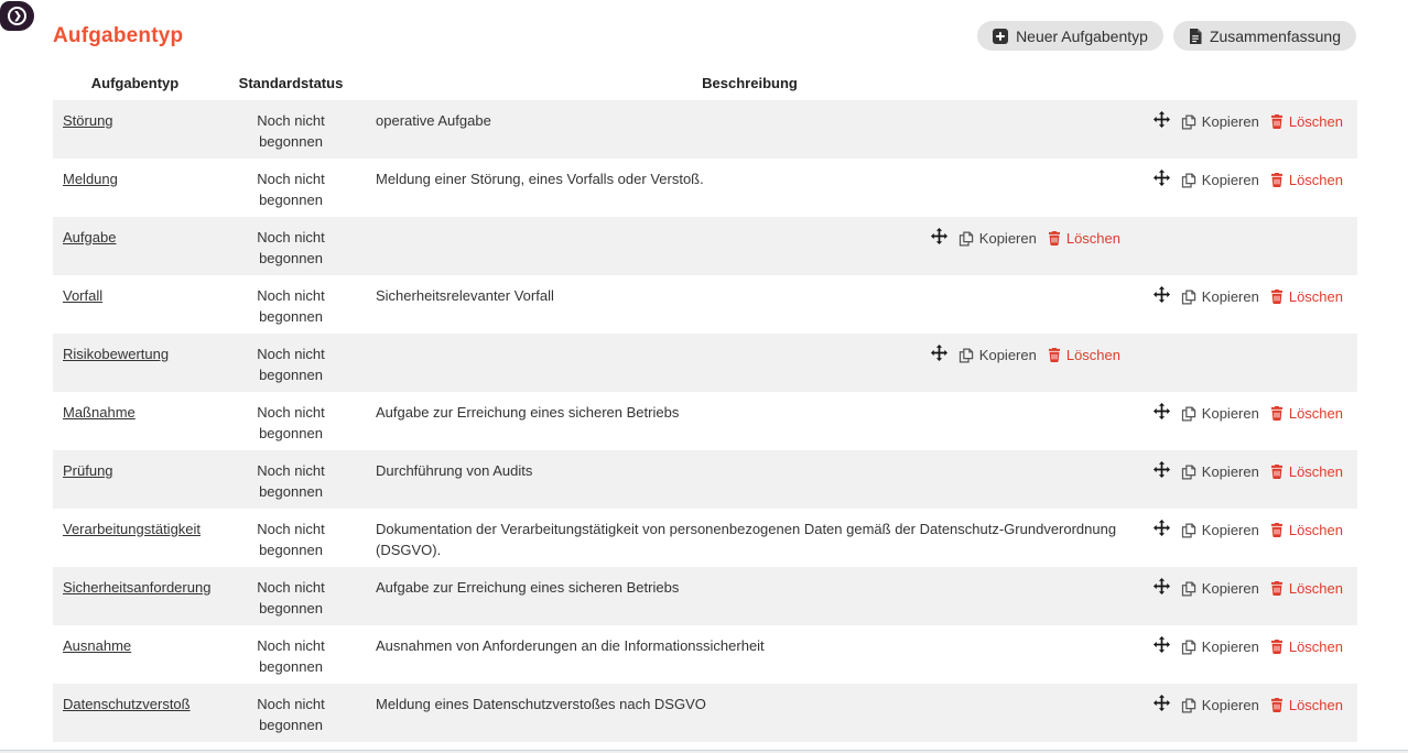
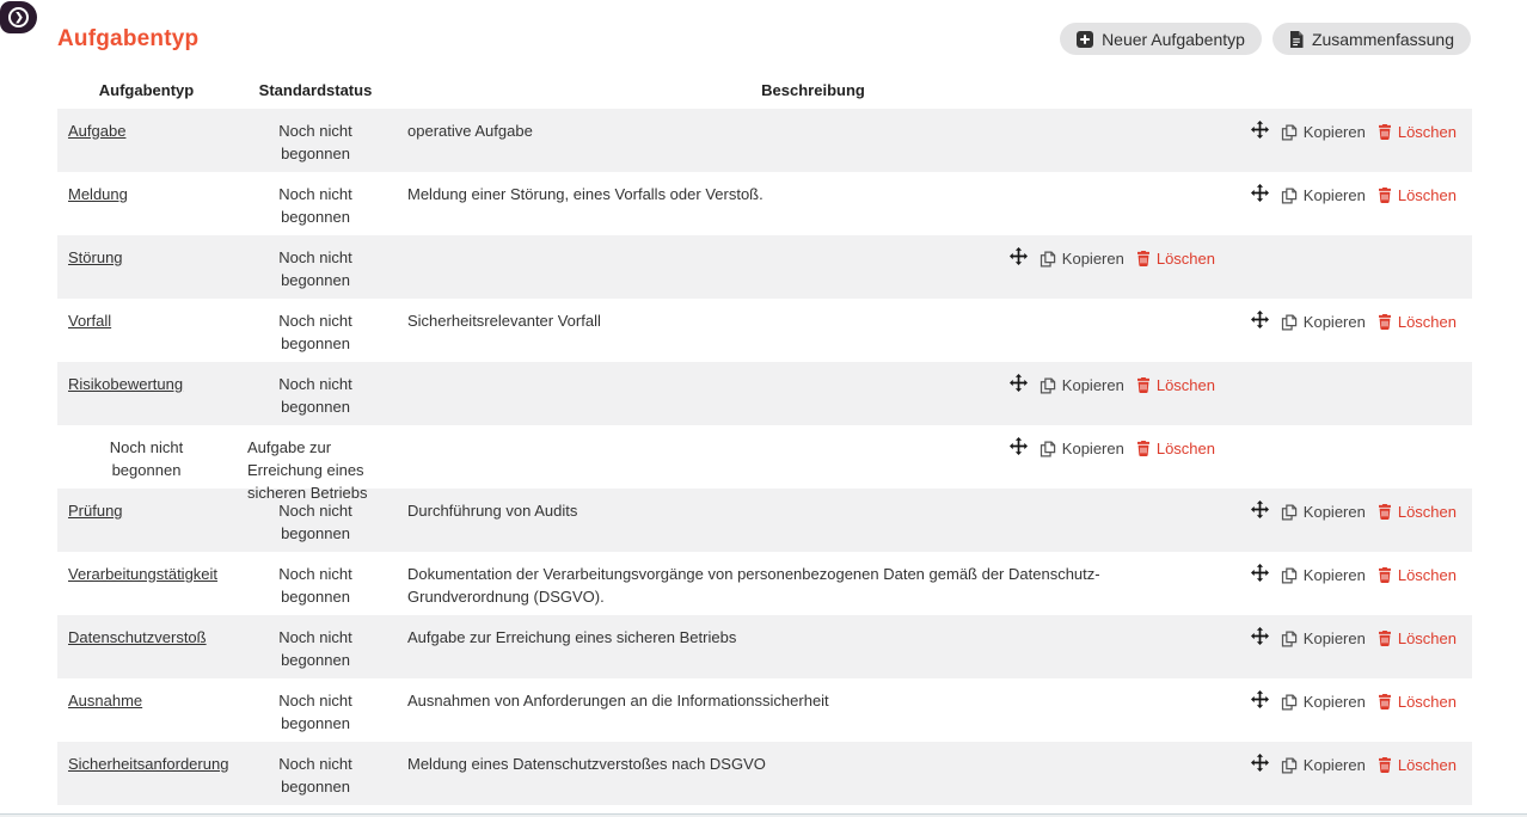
  ❯
  Aufgabentyp
  Neuer Aufgabentyp
  Zusammenfassung
  Aufgabentyp
  Standardstatus
  Beschreibung
- Störung
+ Aufgabe
  Noch nicht begonnen
  operative Aufgabe
  Kopieren
  Löschen
  Meldung
  Noch nicht begonnen
  Meldung einer Störung, eines Vorfalls oder Verstoß.
  Kopieren
  Löschen
- Aufgabe
+ Störung
  Noch nicht begonnen
  Kopieren
  Löschen
  Vorfall
  Noch nicht begonnen
  Sicherheitsrelevanter Vorfall
  Kopieren
  Löschen
  Risikobewertung
  Noch nicht begonnen
  Kopieren
  Löschen
- Maßnahme
  Noch nicht begonnen
  Aufgabe zur Erreichung eines sicheren Betriebs
  Kopieren
  Löschen
  Prüfung
  Noch nicht begonnen
  Durchführung von Audits
  Kopieren
  Löschen
  Verarbeitungstätigkeit
  Noch nicht begonnen
- Dokumentation der Verarbeitungstätigkeit von personenbezogenen Daten gemäß der Datenschutz-Grundverordnung (DSGVO).
+ Dokumentation der Verarbeitungsvorgänge von personenbezogenen Daten gemäß der Datenschutz-Grundverordnung (DSGVO).
  Kopieren
  Löschen
- Sicherheitsanforderung
+ Datenschutzverstoß
  Noch nicht begonnen
  Aufgabe zur Erreichung eines sicheren Betriebs
  Kopieren
  Löschen
  Ausnahme
  Noch nicht begonnen
  Ausnahmen von Anforderungen an die Informationssicherheit
  Kopieren
  Löschen
- Datenschutzverstoß
+ Sicherheitsanforderung
  Noch nicht begonnen
  Meldung eines Datenschutzverstoßes nach DSGVO
  Kopieren
  Löschen
